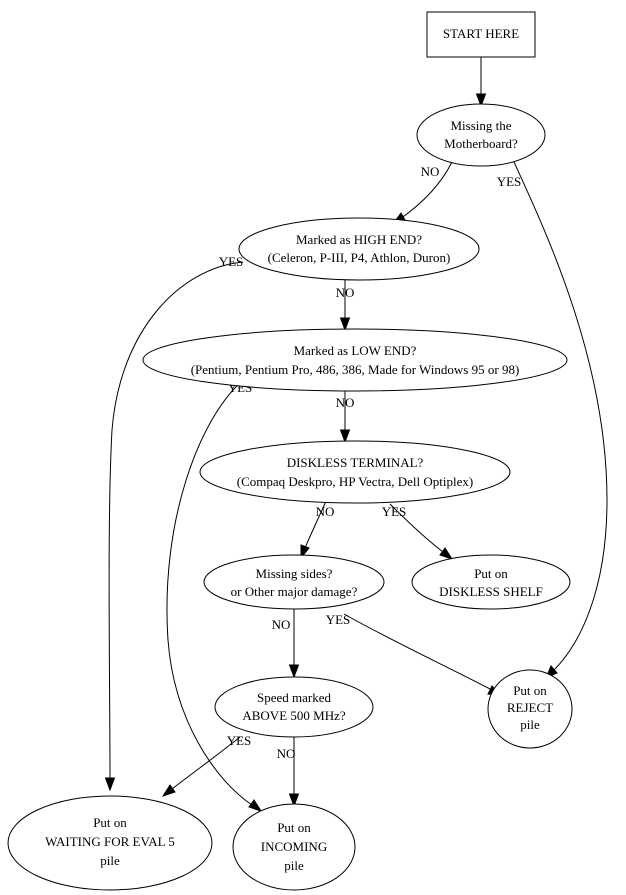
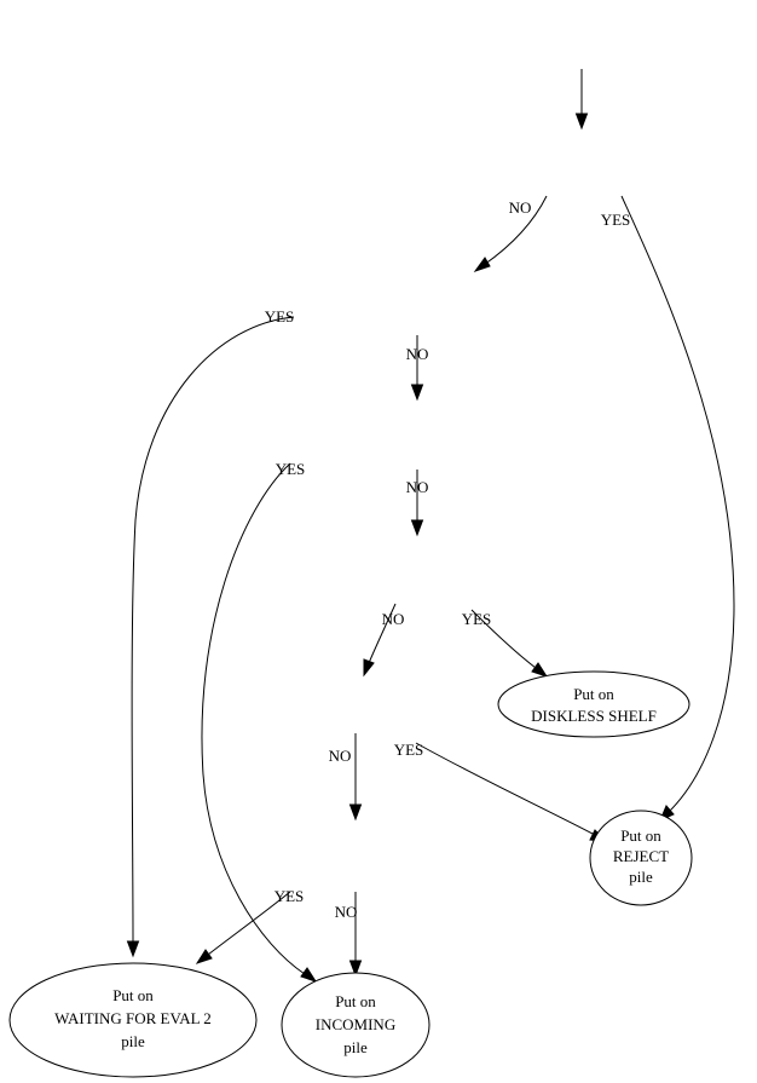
  NO
  YES
  YES
  NO
  YES
  NO
  NO
  YES
  NO
  YES
  YES
  NO
- START HERE
- Missing the
- Motherboard?
- Marked as HIGH END?
- (Celeron, P-III, P4, Athlon, Duron)
- Marked as LOW END?
- (Pentium, Pentium Pro, 486, 386, Made for Windows 95 or 98)
- DISKLESS TERMINAL?
- (Compaq Deskpro, HP Vectra, Dell Optiplex)
- Missing sides?
- or Other major damage?
  Put on
  DISKLESS SHELF
- Speed marked
- ABOVE 500 MHz?
  Put on
  REJECT
  pile
  Put on
- WAITING FOR EVAL 5
+ WAITING FOR EVAL 2
  pile
  Put on
  INCOMING
  pile
